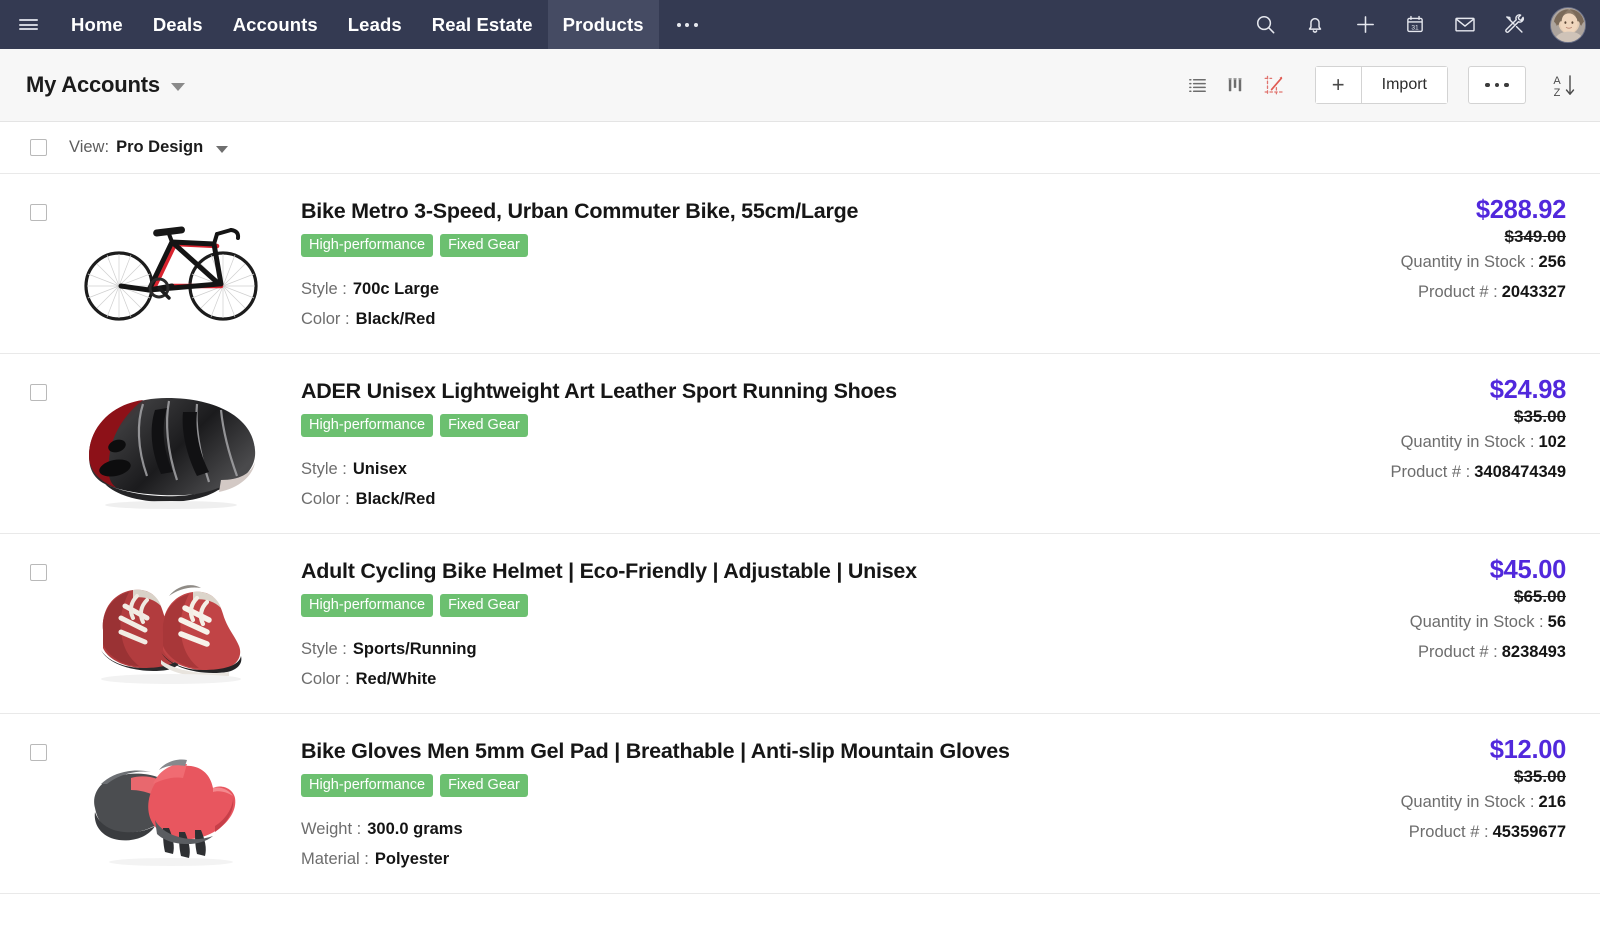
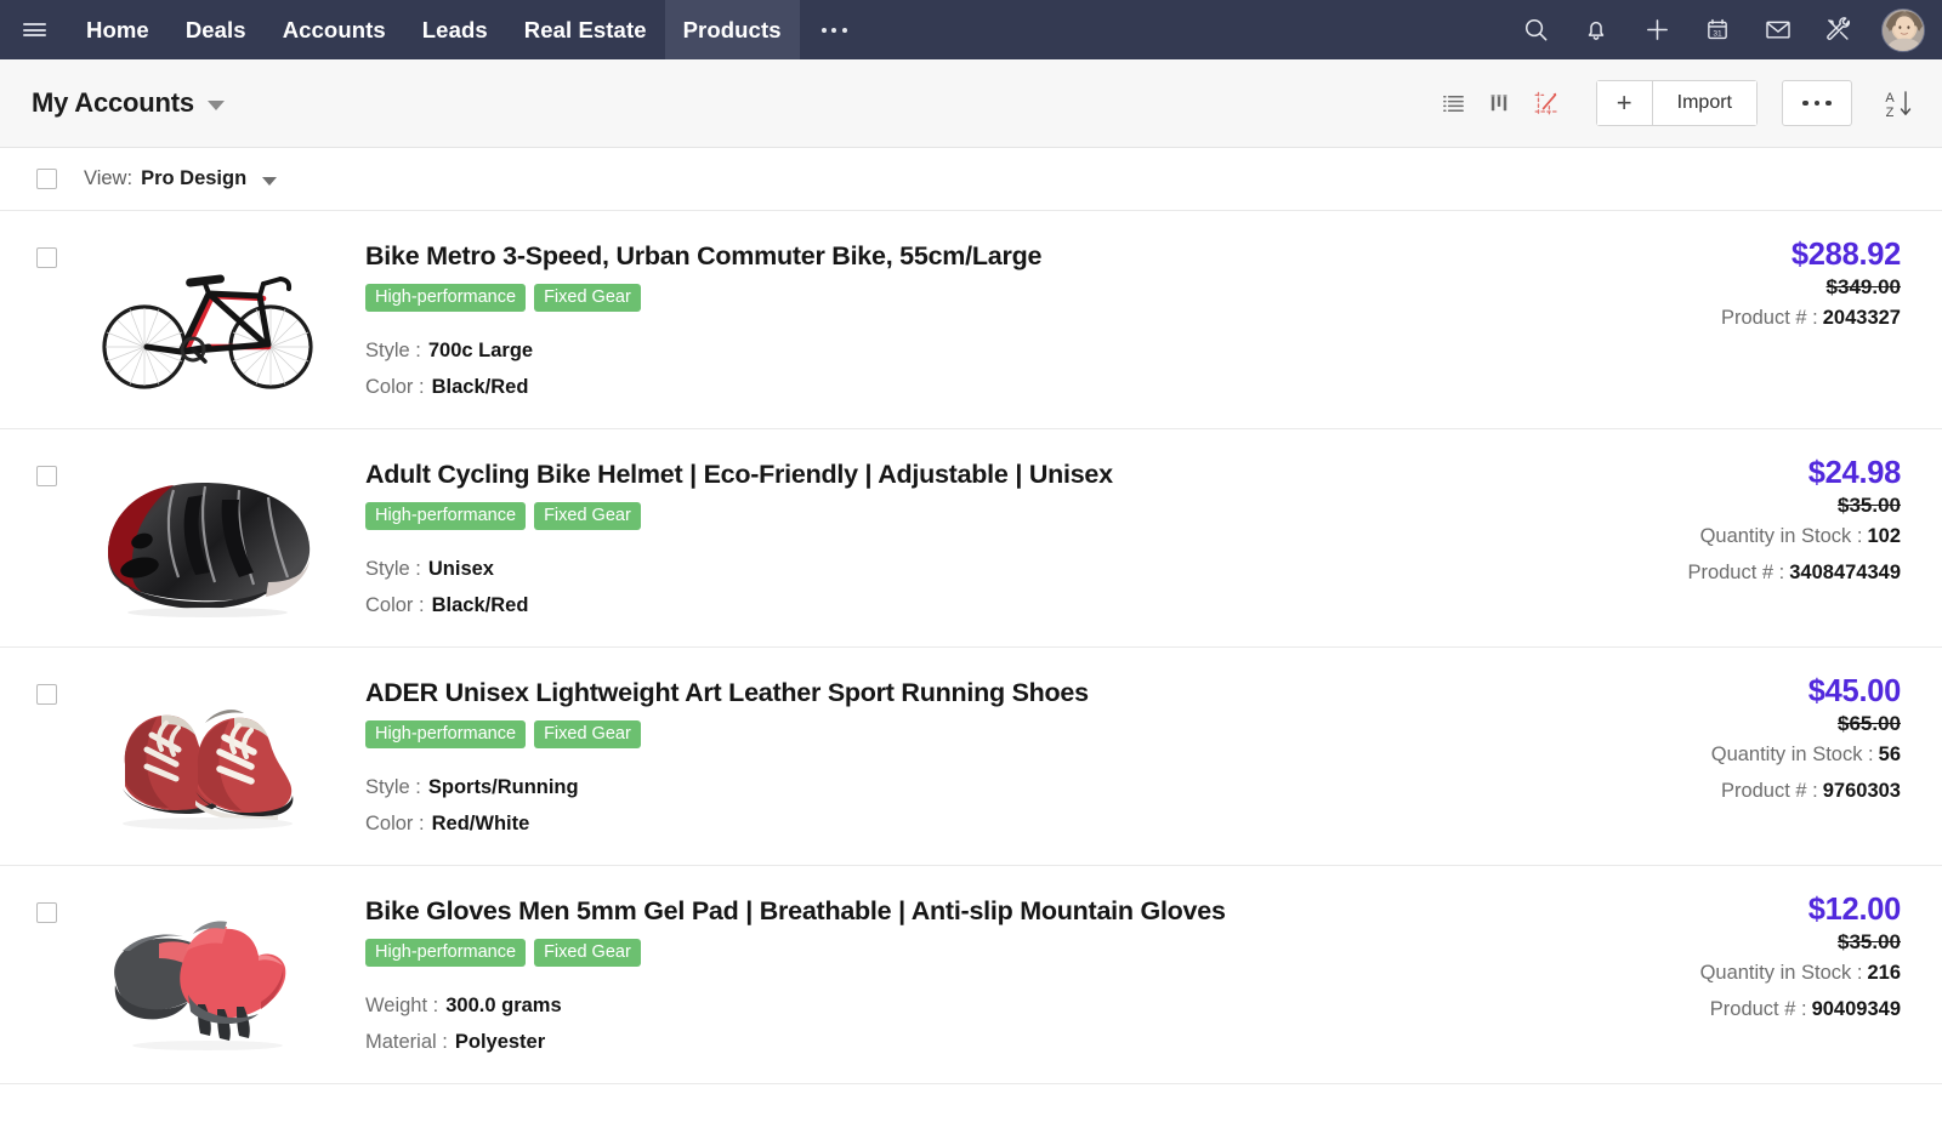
  Home
  Deals
  Accounts
  Leads
  Real Estate
  Products
  My Accounts
  +
  Import
  A
  Z
  View:
  Pro Design
  Bike Metro 3-Speed, Urban Commuter Bike, 55cm/Large
  High-performance
  Fixed Gear
  Style :
  700c Large
  Color :
  Black/Red
  $288.92
  $349.00
- Quantity in Stock : 256
  Product # : 2043327
- ADER Unisex Lightweight Art Leather Sport Running Shoes
+ Adult Cycling Bike Helmet | Eco-Friendly | Adjustable | Unisex
  High-performance
  Fixed Gear
  Style :
  Unisex
  Color :
  Black/Red
  $24.98
  $35.00
  Quantity in Stock : 102
  Product # : 3408474349
- Adult Cycling Bike Helmet | Eco-Friendly | Adjustable | Unisex
+ ADER Unisex Lightweight Art Leather Sport Running Shoes
  High-performance
  Fixed Gear
  Style :
  Sports/Running
  Color :
  Red/White
  $45.00
  $65.00
  Quantity in Stock : 56
- Product # : 8238493
+ Product # : 9760303
  Bike Gloves Men 5mm Gel Pad | Breathable | Anti-slip Mountain Gloves
  High-performance
  Fixed Gear
  Weight :
  300.0 grams
  Material :
  Polyester
  $12.00
  $35.00
  Quantity in Stock : 216
- Product # : 45359677
+ Product # : 90409349
